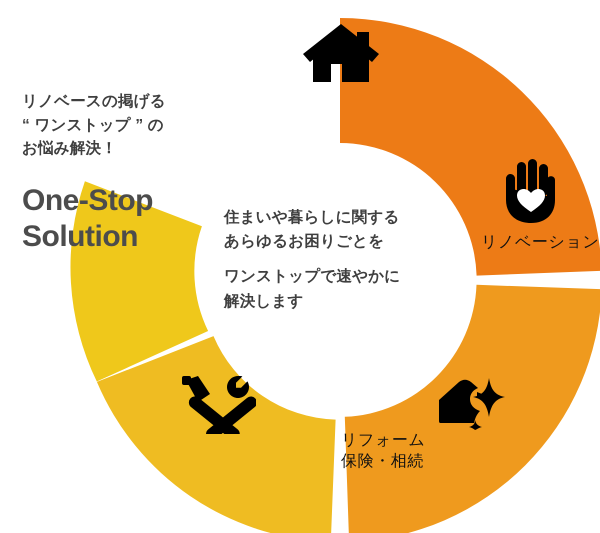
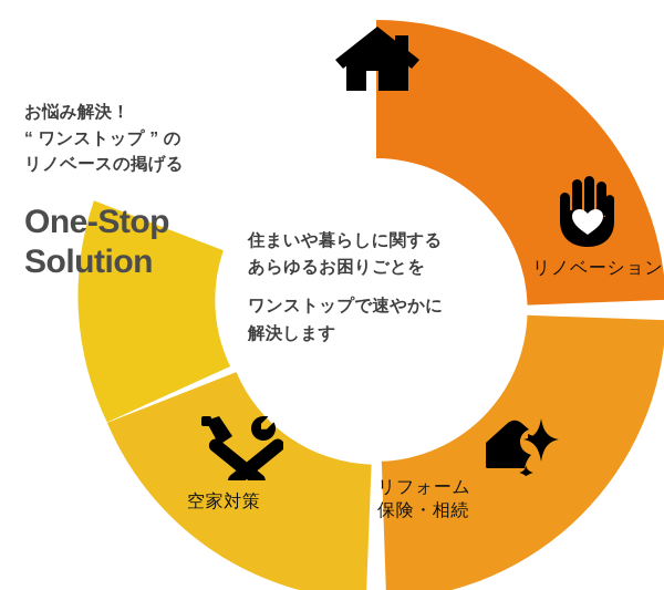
- リノベースの掲げる
+ お悩み解決！
  “ ワンストップ ” の
- お悩み解決！
+ リノベースの掲げる
  One-Stop
  Solution
  住まいや暮らしに関する
  あらゆるお困りごとを
  ワンストップで速やかに
  解決します
  リノベーション
  リフォーム
  保険・相続
+ 空家対策
